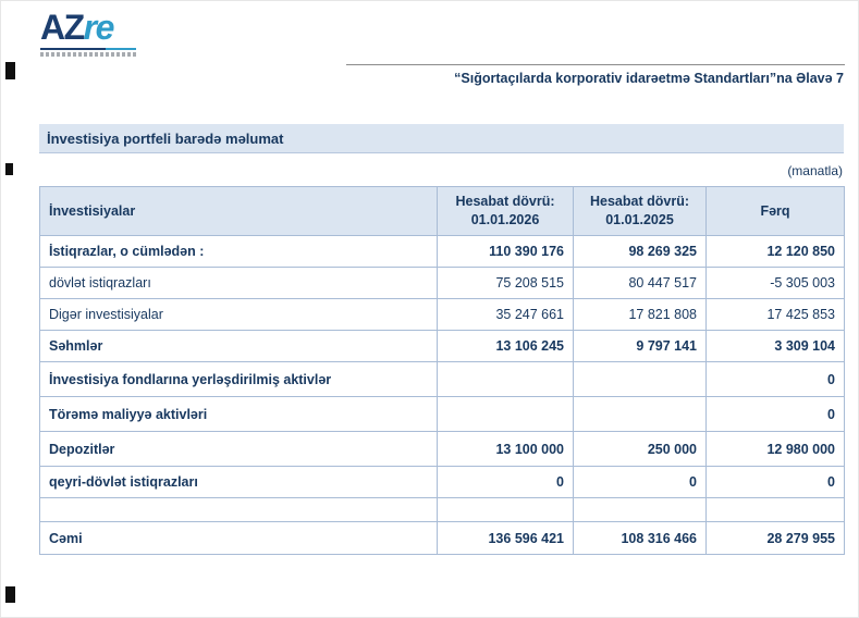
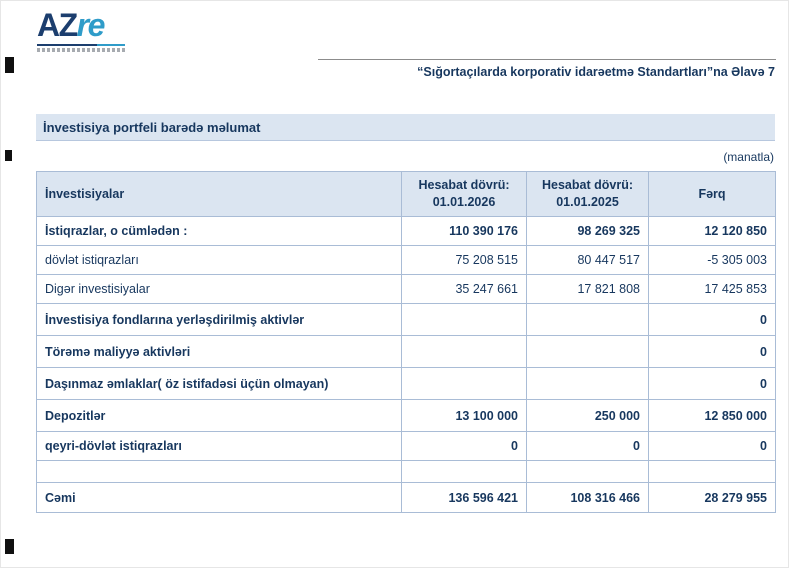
  AZre
  “Sığortaçılarda korporativ idarəetmə Standartları”na Əlavə 7
  İnvestisiya portfeli barədə məlumat
  (manatla)
  İnvestisiyalar	Hesabat dövrü:01.01.2026	Hesabat dövrü:01.01.2025	Fərq
  İstiqrazlar, o cümlədən :	110 390 176	98 269 325	12 120 850
  dövlət istiqrazları	75 208 515	80 447 517	-5 305 003
  Digər investisiyalar	35 247 661	17 821 808	17 425 853
- Səhmlər	13 106 245	9 797 141	3 309 104
  İnvestisiya fondlarına yerləşdirilmiş aktivlər			0
  Törəmə maliyyə aktivləri			0
+ Daşınmaz əmlaklar( öz istifadəsi üçün olmayan)			0
- Depozitlər	13 100 000	250 000	12 980 000
+ Depozitlər	13 100 000	250 000	12 850 000
  qeyri-dövlət istiqrazları	0	0	0
  Cəmi	136 596 421	108 316 466	28 279 955
